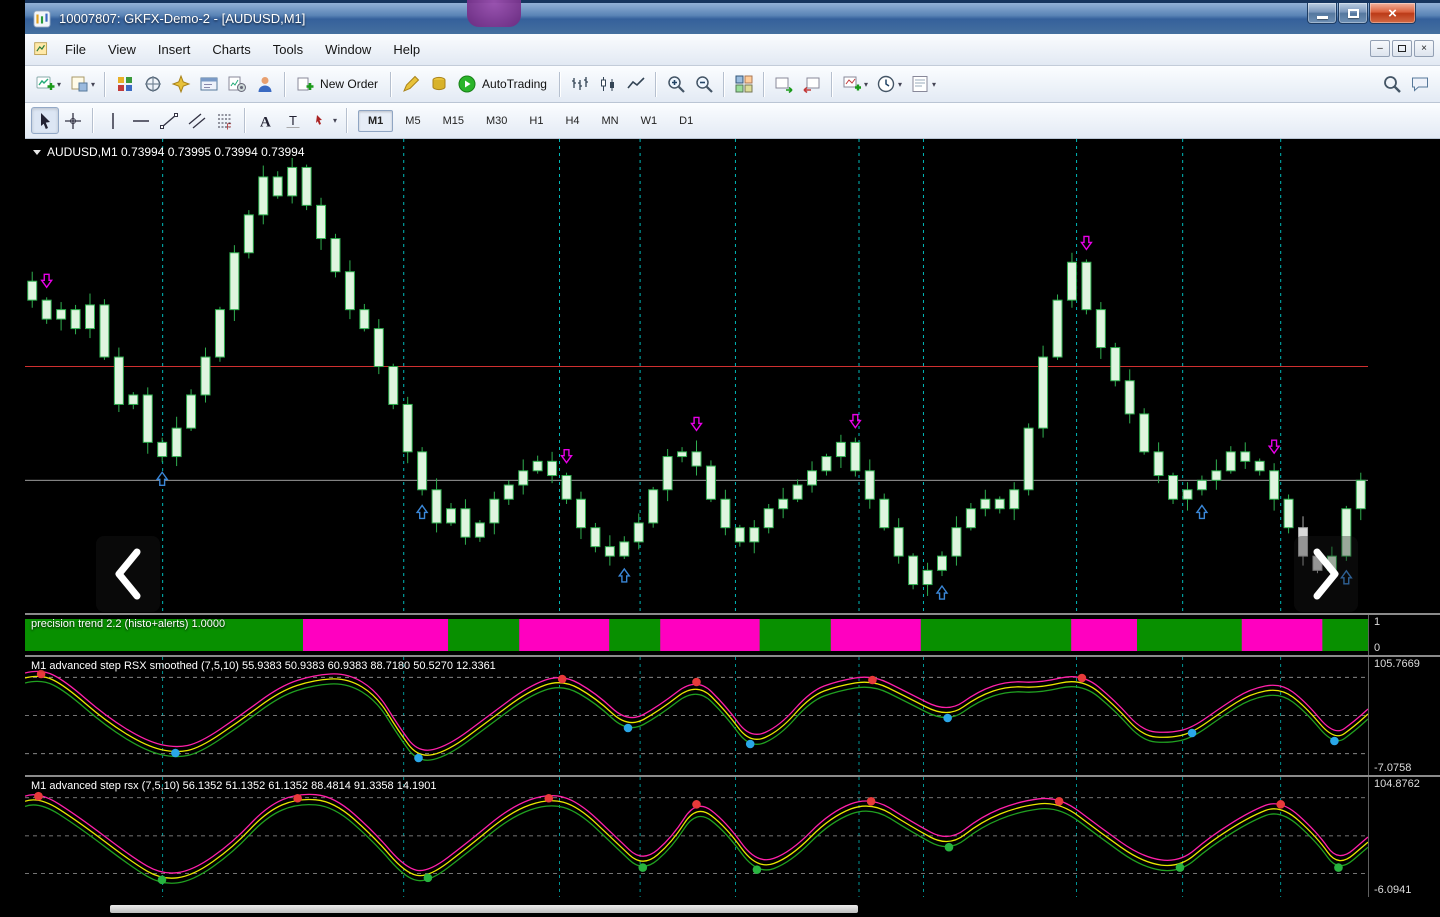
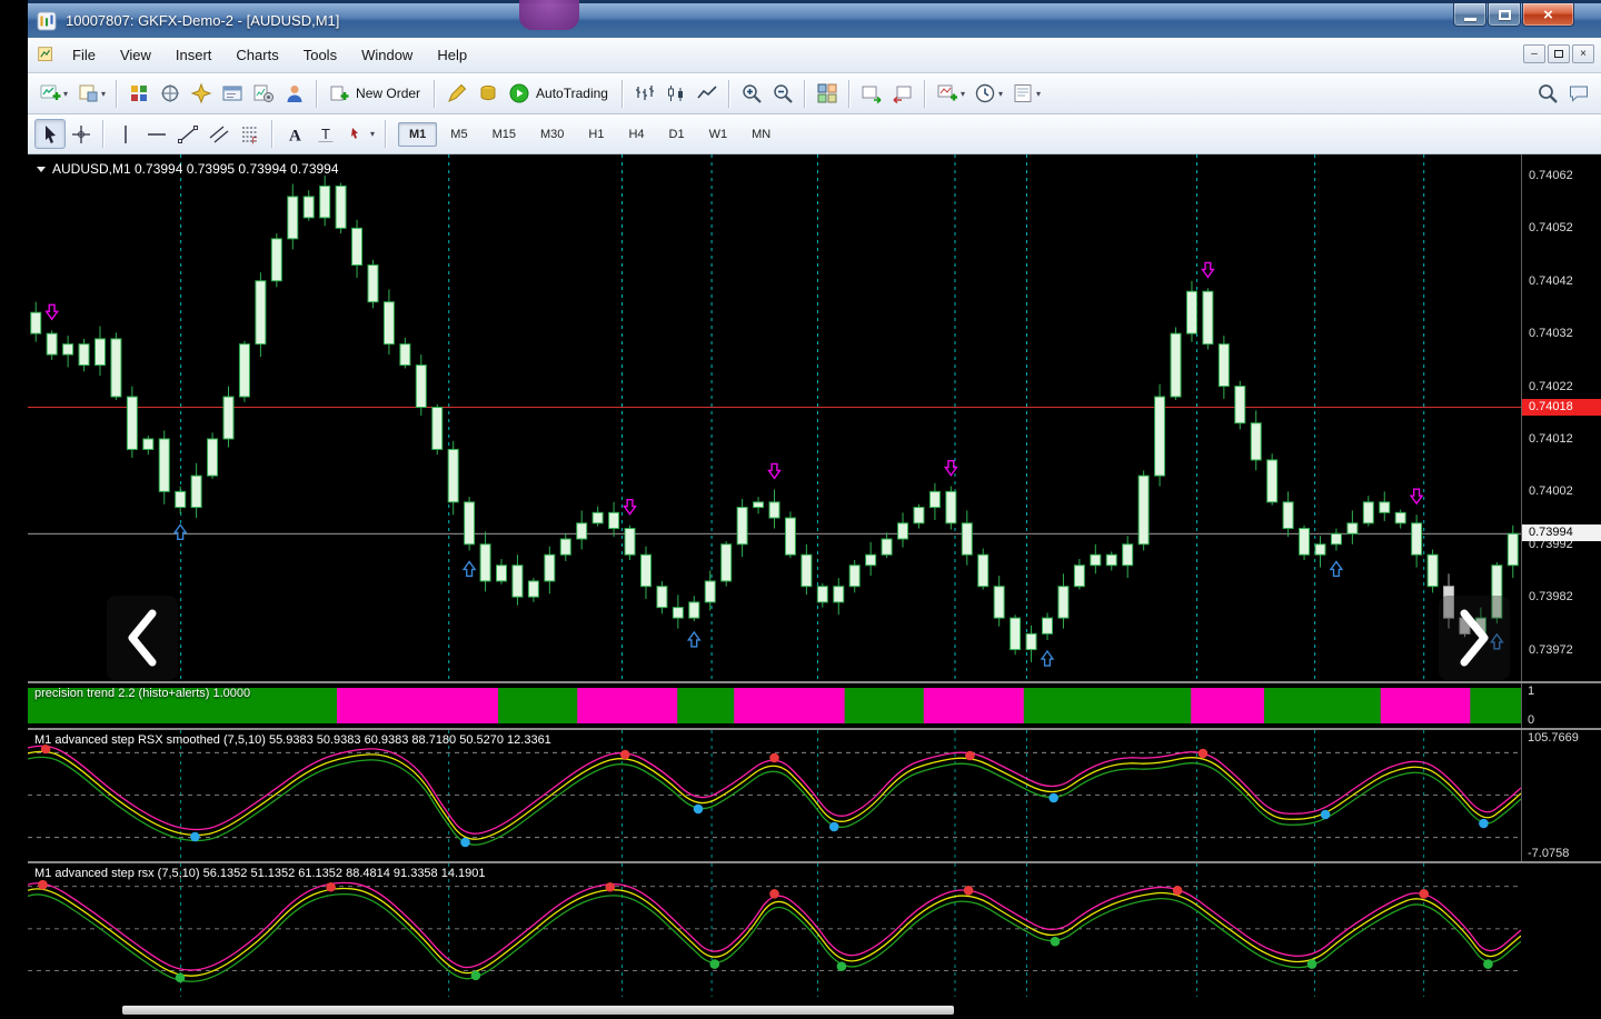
  10007807: GKFX-Demo-2 - [AUDUSD,M1]
  ×
  File
  View
  Insert
  Charts
  Tools
  Window
  Help
  –
  ×
  ▾
  ▾
  New Order
  AutoTrading
  ▾
  ▾
  ▾
  F
  A
  T
  ▾
  M1
  M5
  M15
  M30
  H1
  H4
- MN
+ D1
  W1
- D1
+ MN
  AUDUSD,M1 0.73994 0.73995 0.73994 0.73994
+ 0.74062
+ 0.74052
+ 0.74042
+ 0.74032
+ 0.74022
+ 0.74012
+ 0.74002
+ 0.73992
+ 0.73982
+ 0.73972
+ 0.74018
+ 0.73994
  precision trend 2.2 (histo+alerts) 1.0000
  1
  0
  M1 advanced step RSX smoothed (7,5,10) 55.9383 50.9383 60.9383 88.7180 50.5270 12.3361
  105.7669
  -7.0758
  M1 advanced step rsx (7,5,10) 56.1352 51.1352 61.1352 88.4814 91.3358 14.1901
- 104.8762
- -6.0941
